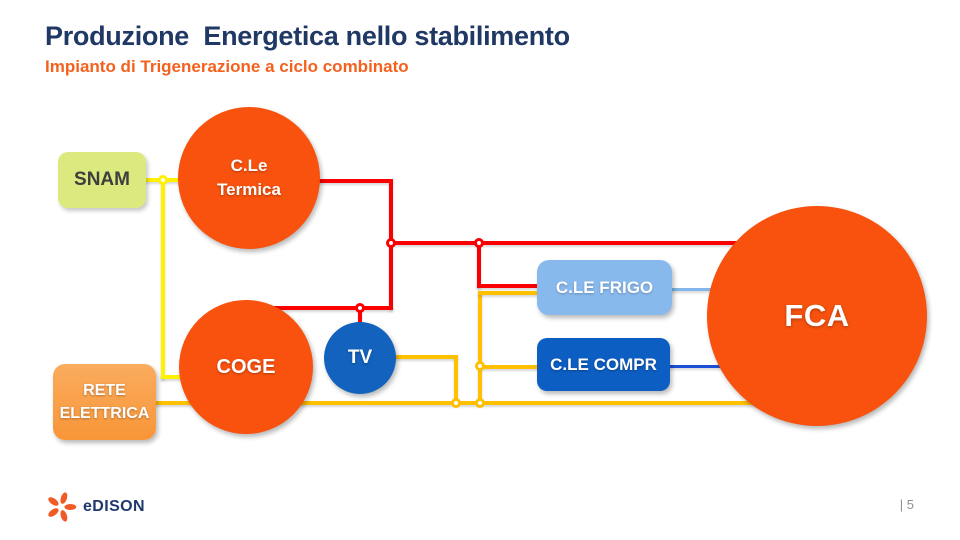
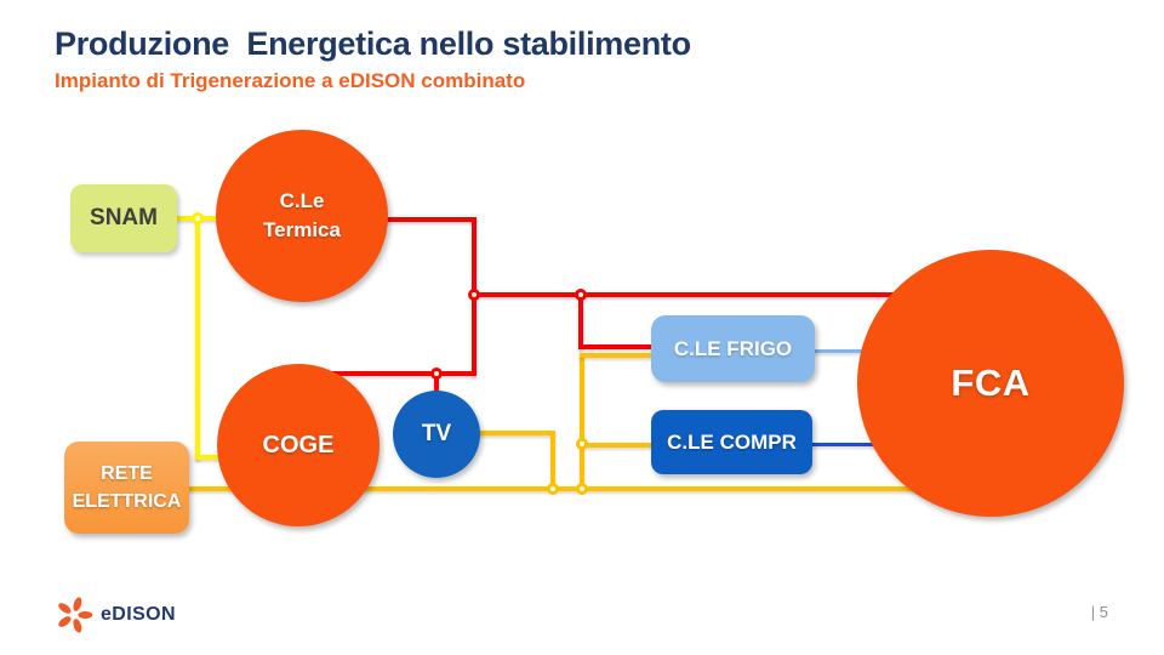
  Produzione Energetica nello stabilimento
- Impianto di Trigenerazione a ciclo combinato
+ Impianto di Trigenerazione a eDISON combinato
  SNAM
  RETE
  ELETTRICA
  C.Le
  Termica
  COGE
  TV
  C.LE FRIGO
  C.LE COMPR
  FCA
  eDISON
  | 5
